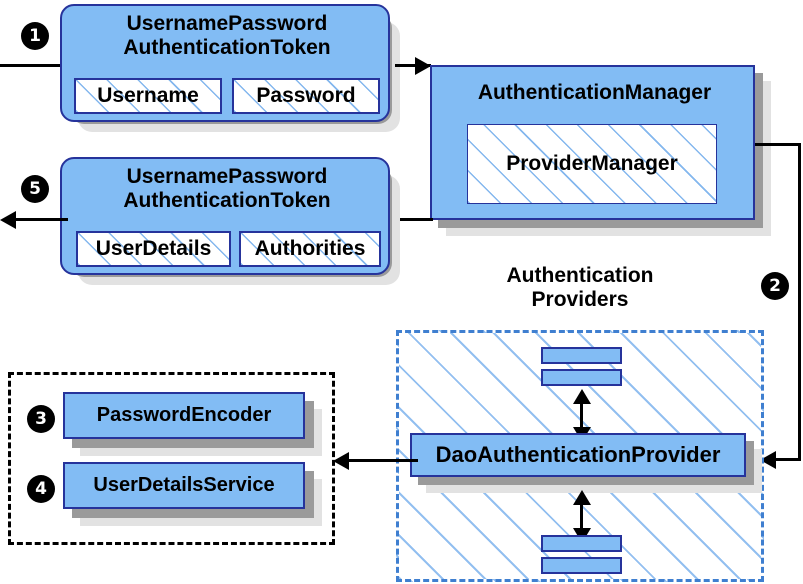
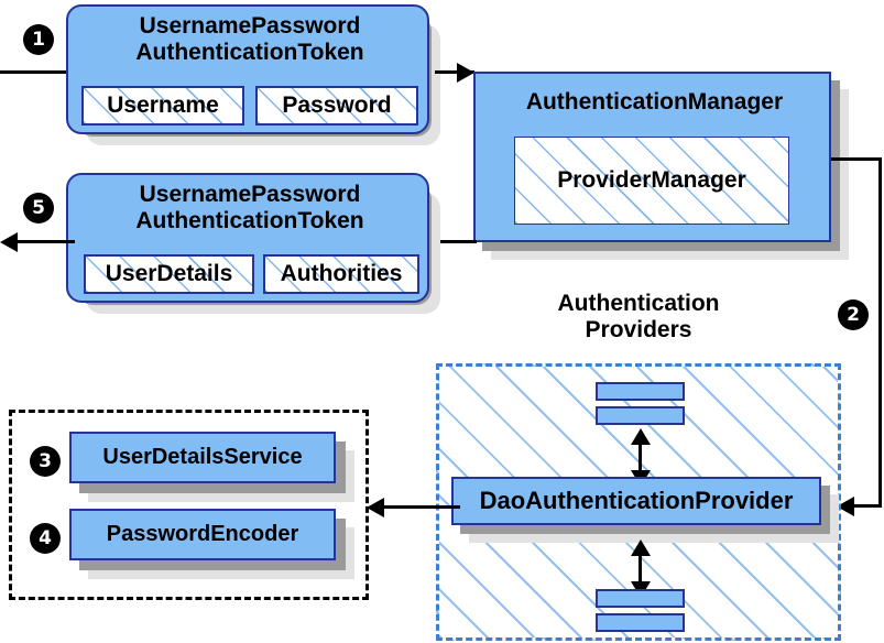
  UsernamePassword
  AuthenticationToken
  Username
  Password
  1
  AuthenticationManager
  ProviderManager
  UsernamePassword
  AuthenticationToken
  UserDetails
  Authorities
  5
  2
  Authentication
  Providers
  DaoAuthenticationProvider
- PasswordEncoder
+ UserDetailsService
  3
- UserDetailsService
+ PasswordEncoder
  4
